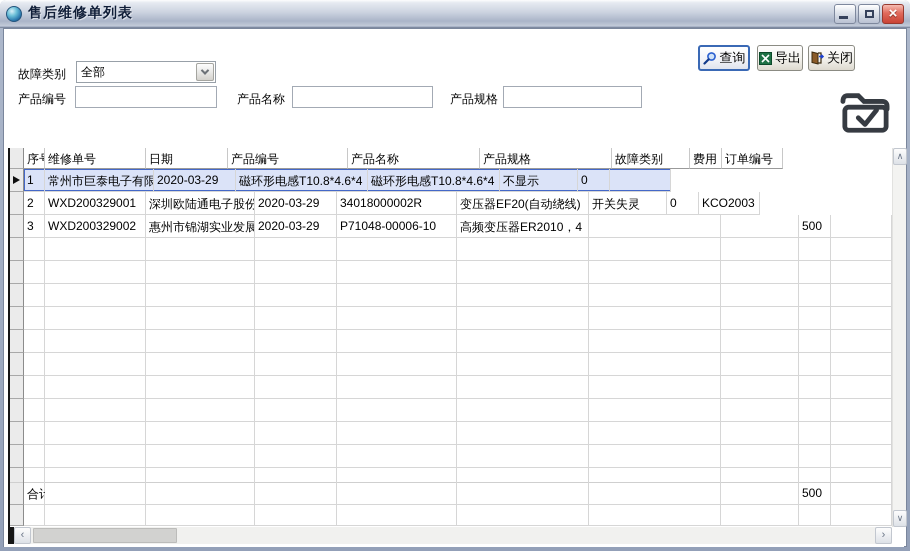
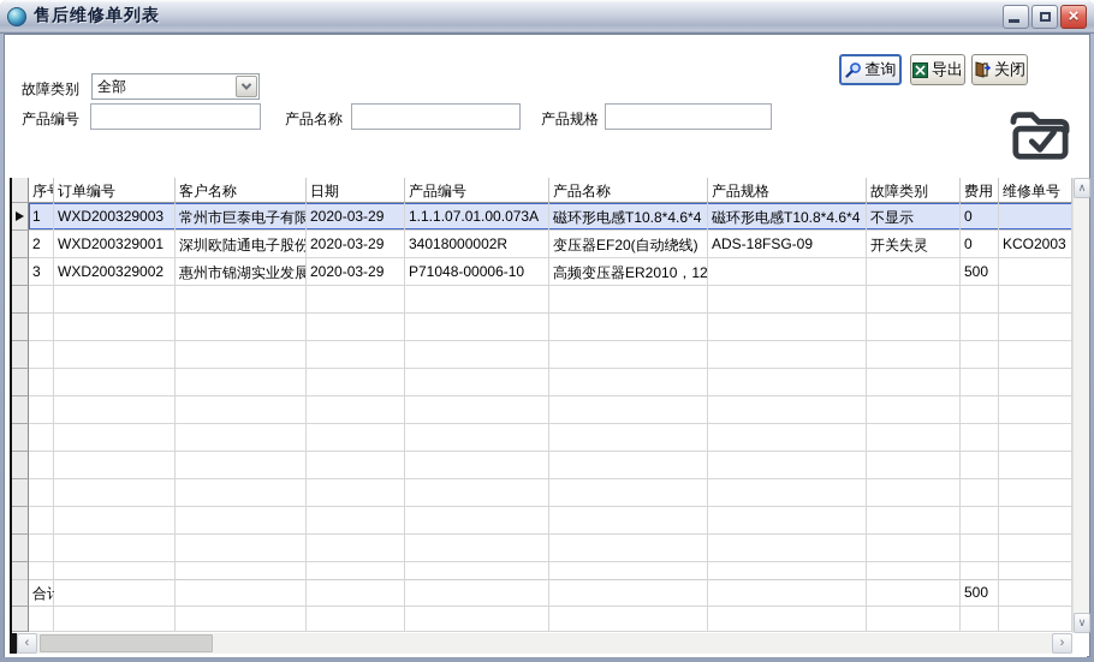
  售后维修单列表
  ×
  故障类别
  全部
  产品编号
  产品名称
  产品规格
  查询
  导出
  关闭
- 维修单号
+ 订单编号
+ 客户名称
  日期
  产品编号
  产品名称
  产品规格
  故障类别
  费用
- 订单编号
+ 维修单号
  1
+ WXD200329003
  常州市巨泰电子有限
  2020-03-29
+ 1.1.1.07.01.00.073A
  磁环形电感T10.8*4.6*4
  磁环形电感T10.8*4.6*4
  不显示
  0
  2
  WXD200329001
  深圳欧陆通电子股份
  2020-03-29
  34018000002R
  变压器EF20(自动绕线)
+ ADS-18FSG-09
  开关失灵
  0
  KCO2003
  3
  WXD200329002
  惠州市锦湖实业发展
  2020-03-29
  P71048-00006-10
- 高频变压器ER2010，4
+ 高频变压器ER2010，12
  500
  500
  ∧
  ∨
  ‹
  ›
